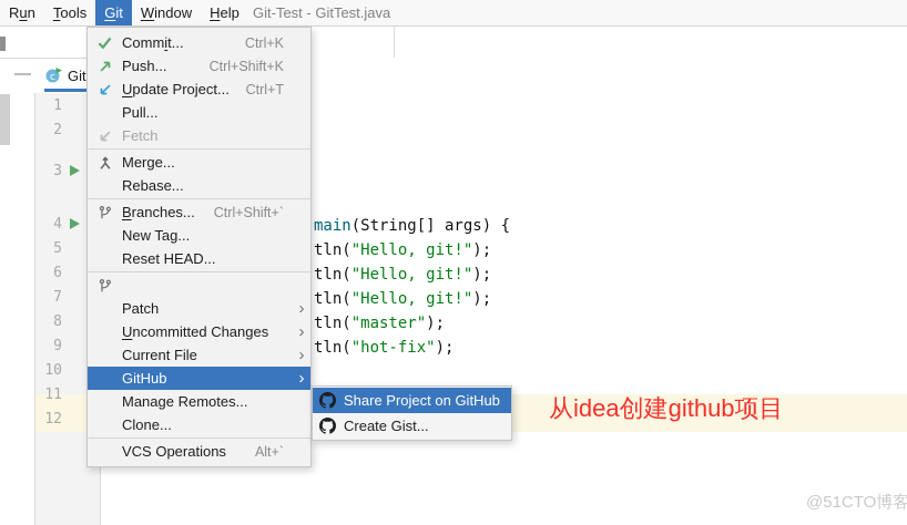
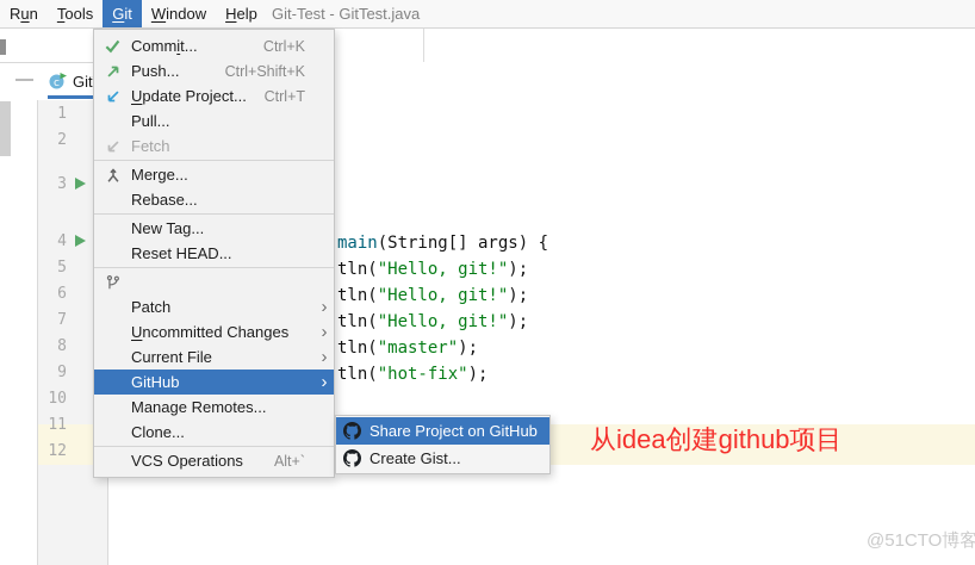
  Run
  Tools
  Git
  Window
  Help
  Git-Test - GitTest.java
  —
  c
  1
  2
  3
  4
  5
  6
  7
  8
  9
  10
  11
  12
  main(String[] args) {
  tln("Hello, git!");
  tln("Hello, git!");
  tln("Hello, git!");
  tln("master");
  tln("hot-fix");
  Commit...
  Ctrl+K
  Push...
  Ctrl+Shift+K
  Update Project...
  Ctrl+T
  Pull...
  Fetch
  Merge...
  Rebase...
- Branches...
- Ctrl+Shift+`
  New Tag...
  Reset HEAD...
  Patch
  ›
  Uncommitted Changes
  ›
  Current File
  ›
  GitHub
  ›
  Manage Remotes...
  Clone...
  VCS Operations
  Alt+`
  Share Project on GitHub
  Create Gist...
  从idea创建github项目
  @51CTO博客
